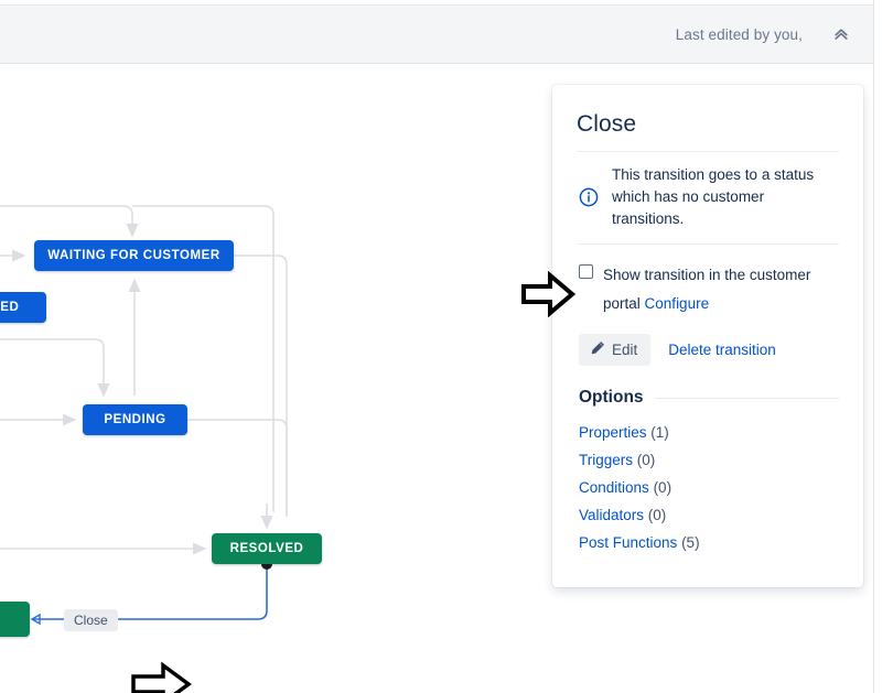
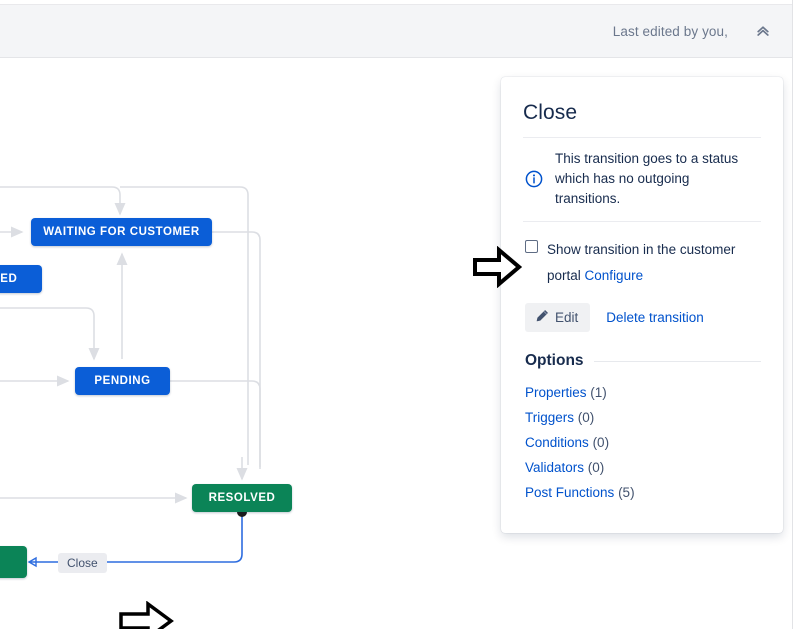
  Last edited by you,
  WAITING FOR CUSTOMER
  PENDING
  RESOLVED
  Close
  Close
- This transition goes to a status which has no customer transitions.
+ This transition goes to a status which has no outgoing transitions.
  Show transition in the customer portal Configure
  Edit
  Delete transition
  Options
  Properties (1)
  Triggers (0)
  Conditions (0)
  Validators (0)
  Post Functions (5)
